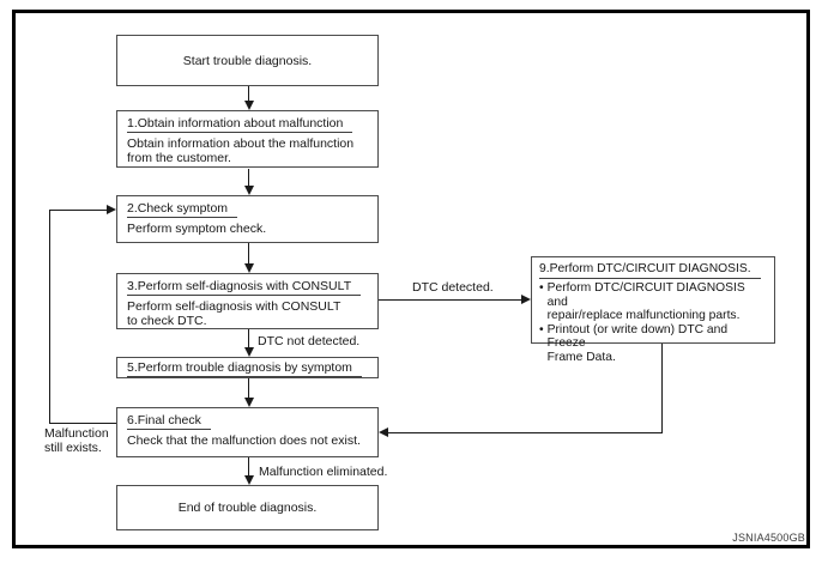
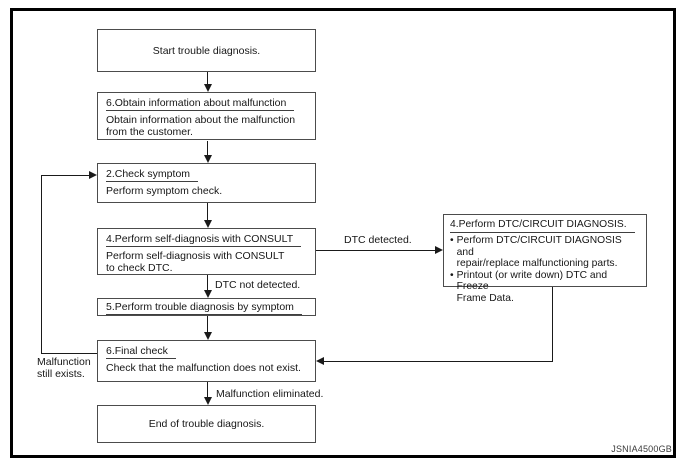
  Start trouble diagnosis.
- 1.Obtain information about malfunction
+ 6.Obtain information about malfunction
  Obtain information about the malfunction
  from the customer.
  2.Check symptom
  Perform symptom check.
- 3.Perform self-diagnosis with CONSULT
+ 4.Perform self-diagnosis with CONSULT
  Perform self-diagnosis with CONSULT
  to check DTC.
- 9.Perform DTC/CIRCUIT DIAGNOSIS.
+ 4.Perform DTC/CIRCUIT DIAGNOSIS.
  •
  Perform DTC/CIRCUIT DIAGNOSIS and
  repair/replace malfunctioning parts.
  •
  Printout (or write down) DTC and Freeze
  Frame Data.
  5.Perform trouble diagnosis by symptom
  6.Final check
  Check that the malfunction does not exist.
  End of trouble diagnosis.
  DTC detected.
  DTC not detected.
  Malfunction eliminated.
  Malfunction
  still exists.
  JSNIA4500GB
